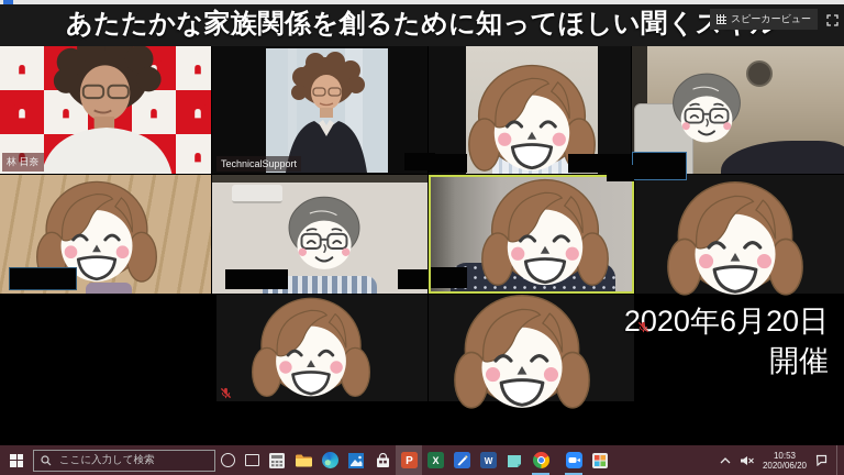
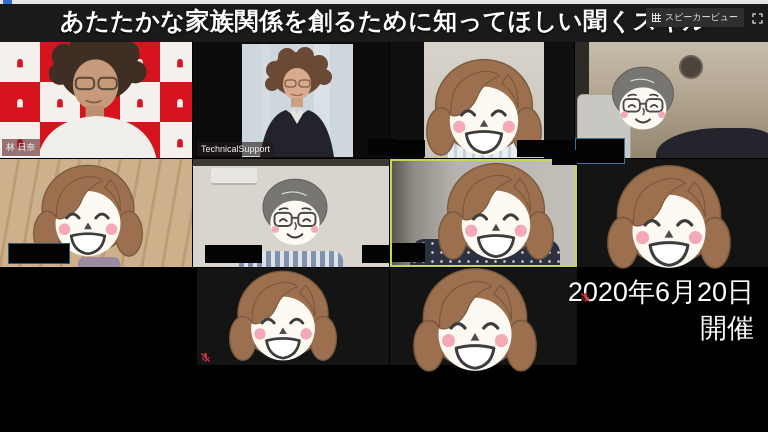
  あたたかな家族関係を創るために知ってほしい聞く
  スピーカービュー
  林 日奈
  TechnicalSupport
  2020年6月20日
  開催
- ここに入力して検索
- P
- X
- W
- 10:53
- 2020/06/20
